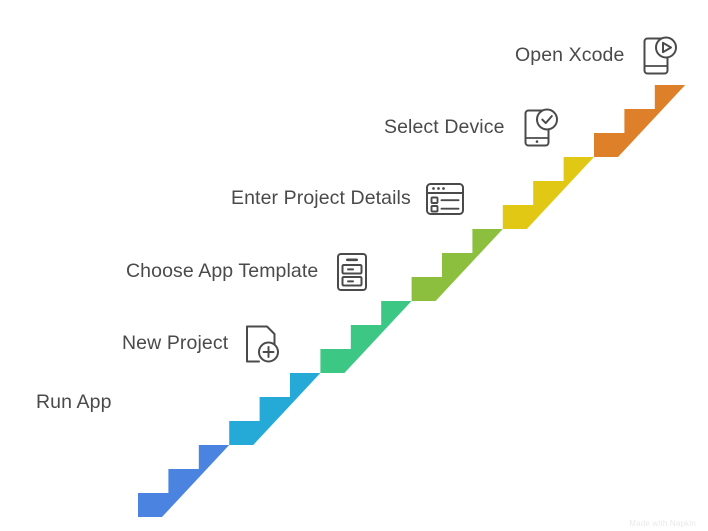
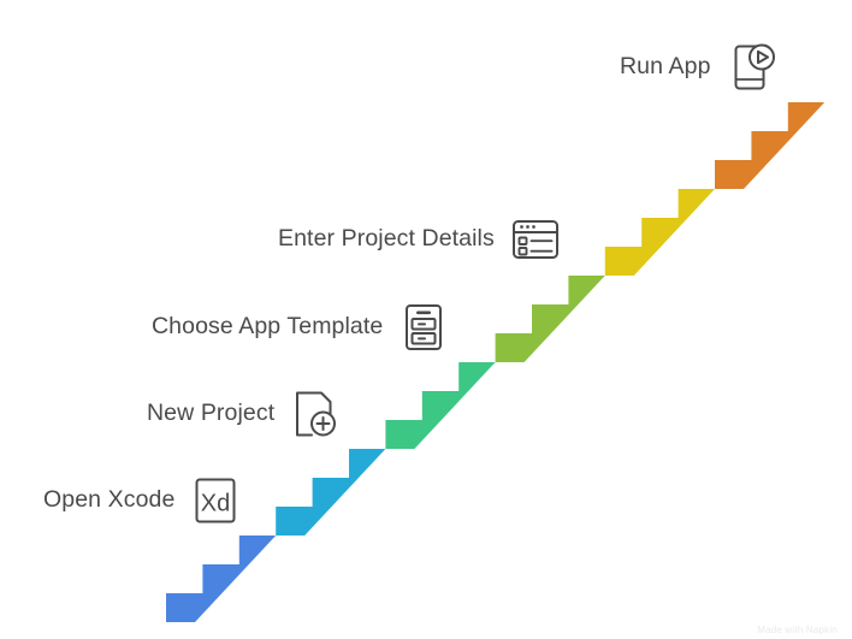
- Run App
+ Open Xcode
+ Xd
  New Project
  Choose App Template
  Enter Project Details
- Select Device
- Open Xcode
+ Run App
